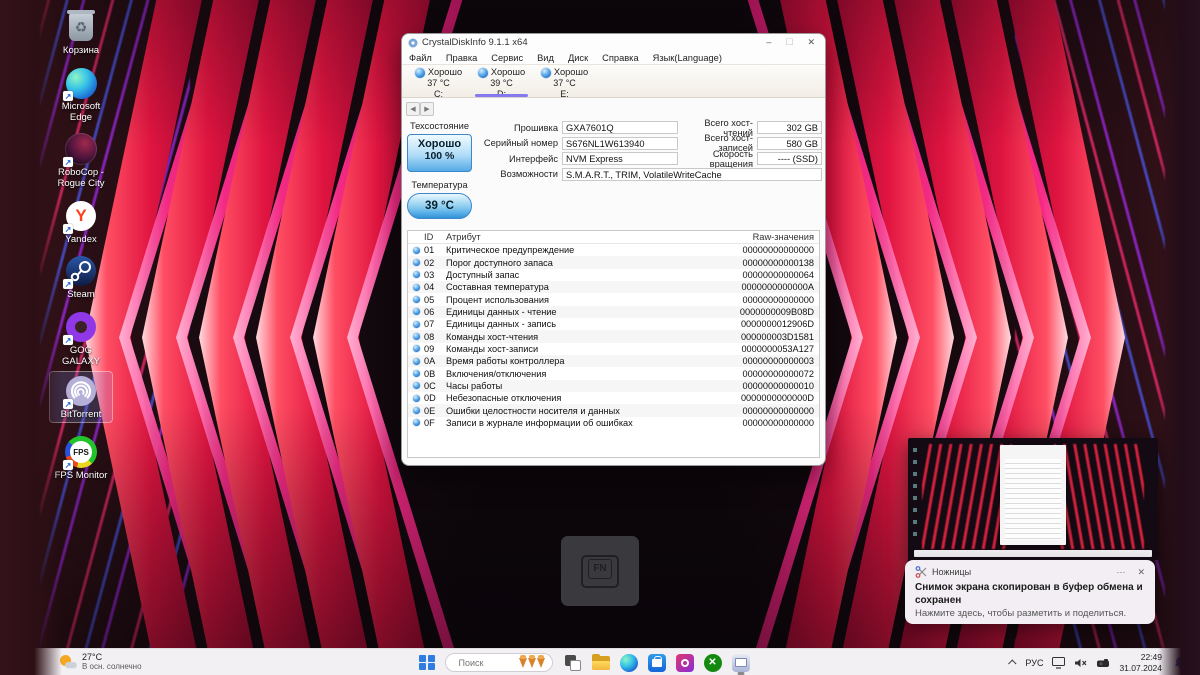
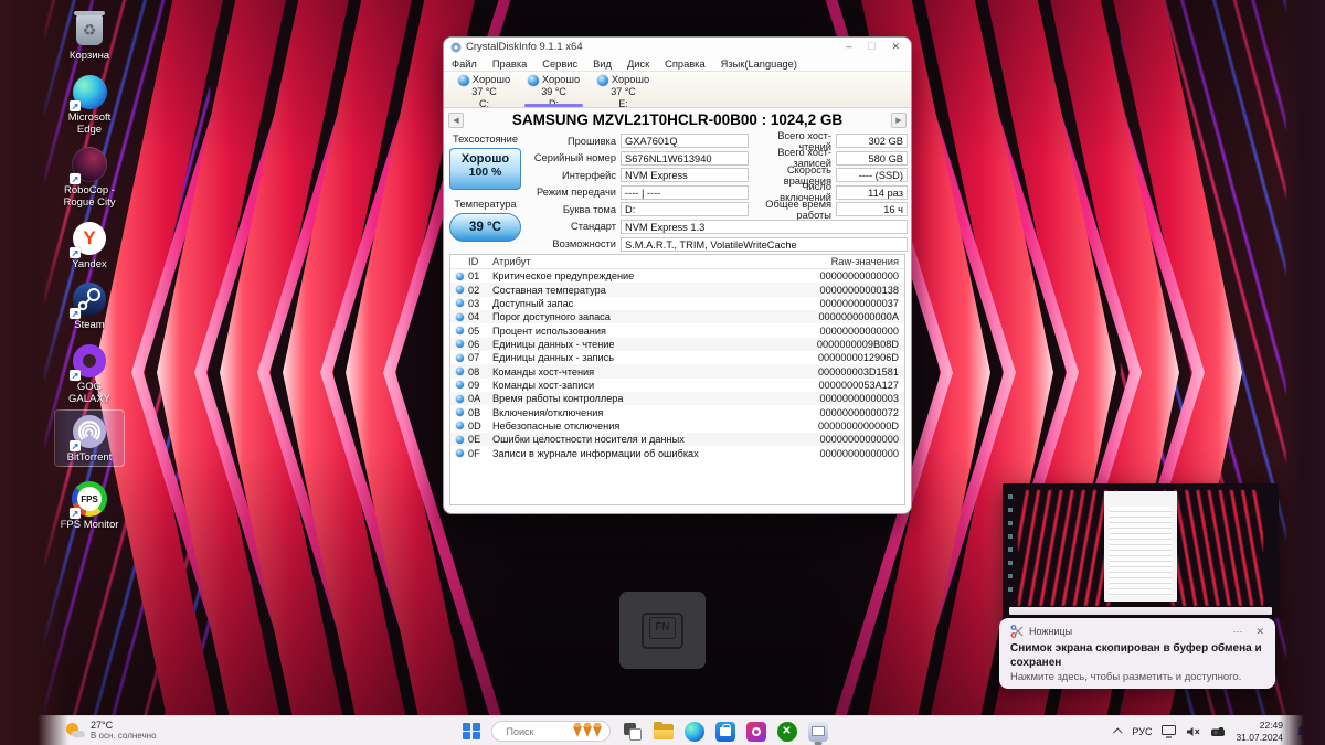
  ♻
  Корзина
  ↗
  Microsoft Edge
  ↗
  oboCop - ogue City
  Y
  ↗
  Yandex
  ↗
  Steam
  ↗
  GOG GALAXY
  ↗
  BitTorrent
  FPS
  ↗
  PS Monitor
  CrystalDiskInfo 9.1.1 x64
  –
  ☐
  ✕
  Файл
  Правка
  Сервис
  Вид
  Диск
  Справка
  Язык(Language)
  Хорошо
  37 °C
  C:
  Хорошо
  39 °C
  Хорошо
  37 °C
  E:
+ SAMSUNG MZVL21T0HCLR-00B00 : 1024,2 GB
  Техсостояние
  Хорошо
  100 %
  Температура
  39 °C
  Прошивка
  GXA7601Q
  Всего хост-чтений
  302 GB
  Серийный номер
  S676NL1W613940
  Всего хост-записей
  580 GB
  Интерфейс
  NVM Express
  Скорость вращения
  ---- (SSD)
+ Режим передачи
+ ---- | ----
+ Число включений
+ 114 раз
+ Буква тома
+ D:
+ Общее время работы
+ 16 ч
+ Стандарт
+ NVM Express 1.3
  Возможности
  S.M.A.R.T., TRIM, VolatileWriteCache
  ID
  Атрибут
  Raw-значения
  01
  Критическое предупреждение
  00000000000000
  02
- Порог доступного запаса
+ Составная температура
  00000000000138
  03
  Доступный запас
- 00000000000064
+ 00000000000037
  04
- Составная температура
+ Порог доступного запаса
  0000000000000A
  05
  Процент использования
  00000000000000
  06
  Единицы данных - чтение
  0000000009B08D
  07
  Единицы данных - запись
  0000000012906D
  08
  Команды хост-чтения
  000000003D1581
  09
  Команды хост-записи
  0000000053A127
  0A
  Время работы контроллера
  00000000000003
  0B
  Включения/отключения
  00000000000072
- 0C
- Часы работы
- 00000000000010
  0D
  Небезопасные отключения
  0000000000000D
  0E
  Ошибки целостности носителя и данных
  00000000000000
  0F
  Записи в журнале информации об ошибках
  00000000000000
  FN
  Ножницы
  ···
  ✕
  Снимок экрана скопирован в буфер обмена и сохранен
- Нажмите здесь, чтобы разметить и поделиться.
+ Нажмите здесь, чтобы разметить и доступного.
  27°C
  В осн. солнечно
  Поиск
  ✕
  РУС
  22:4
  31.07.202
